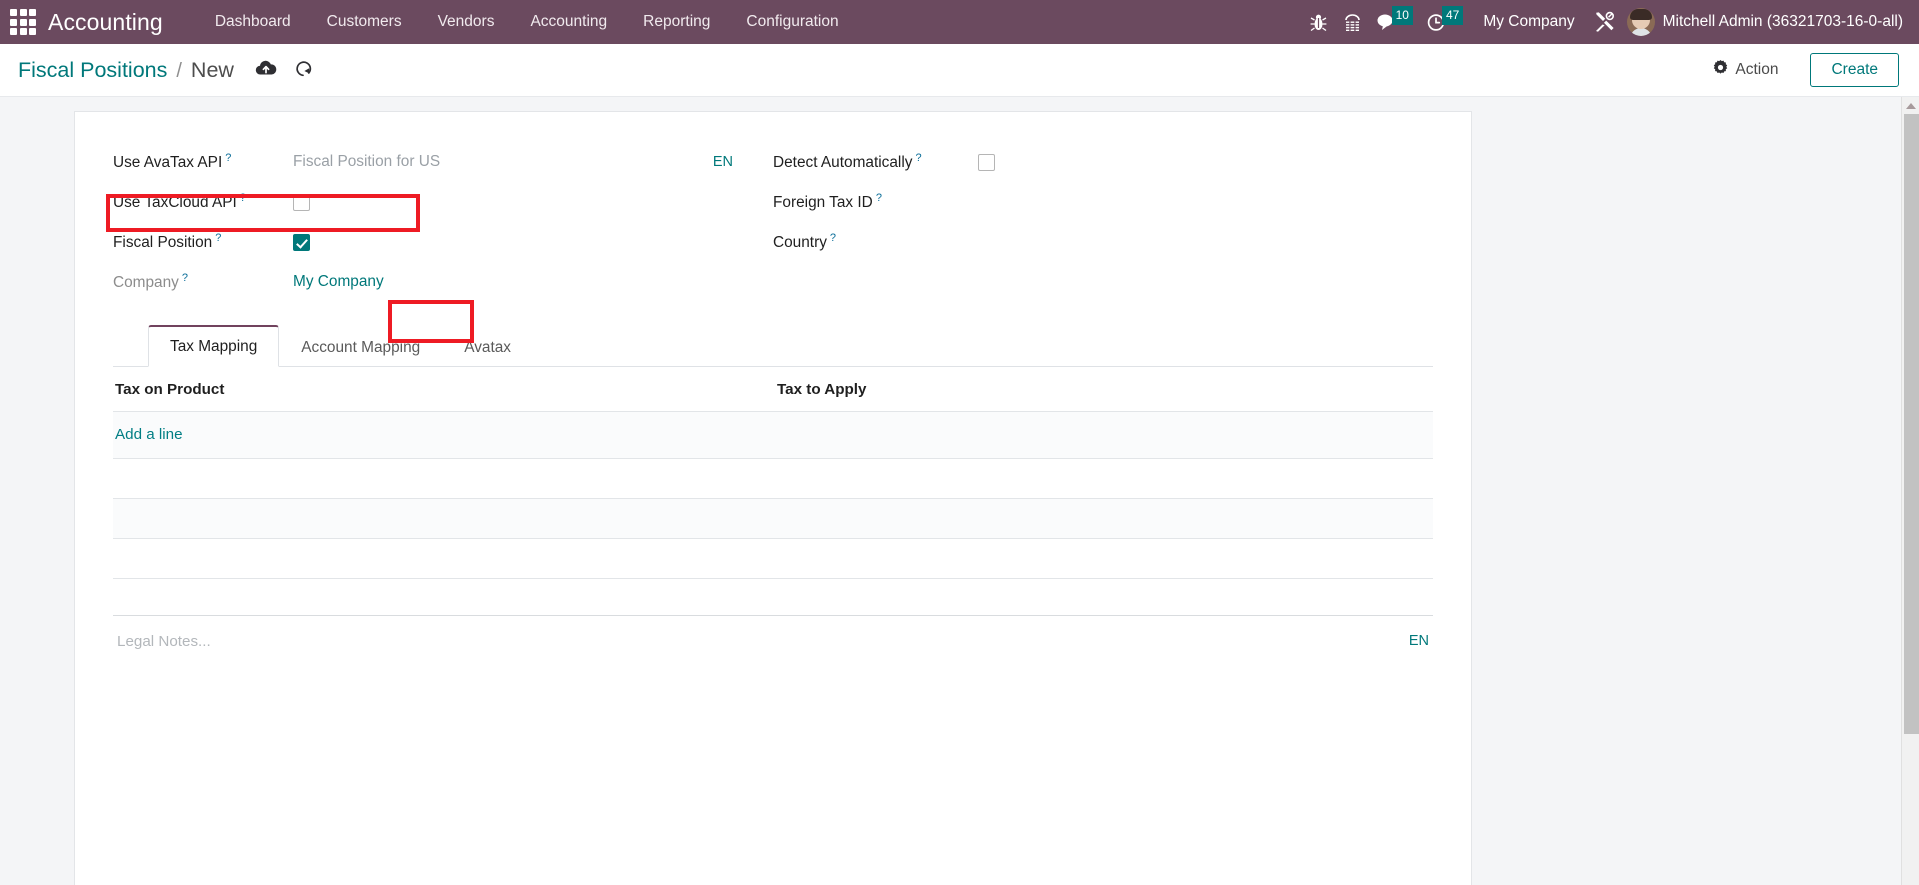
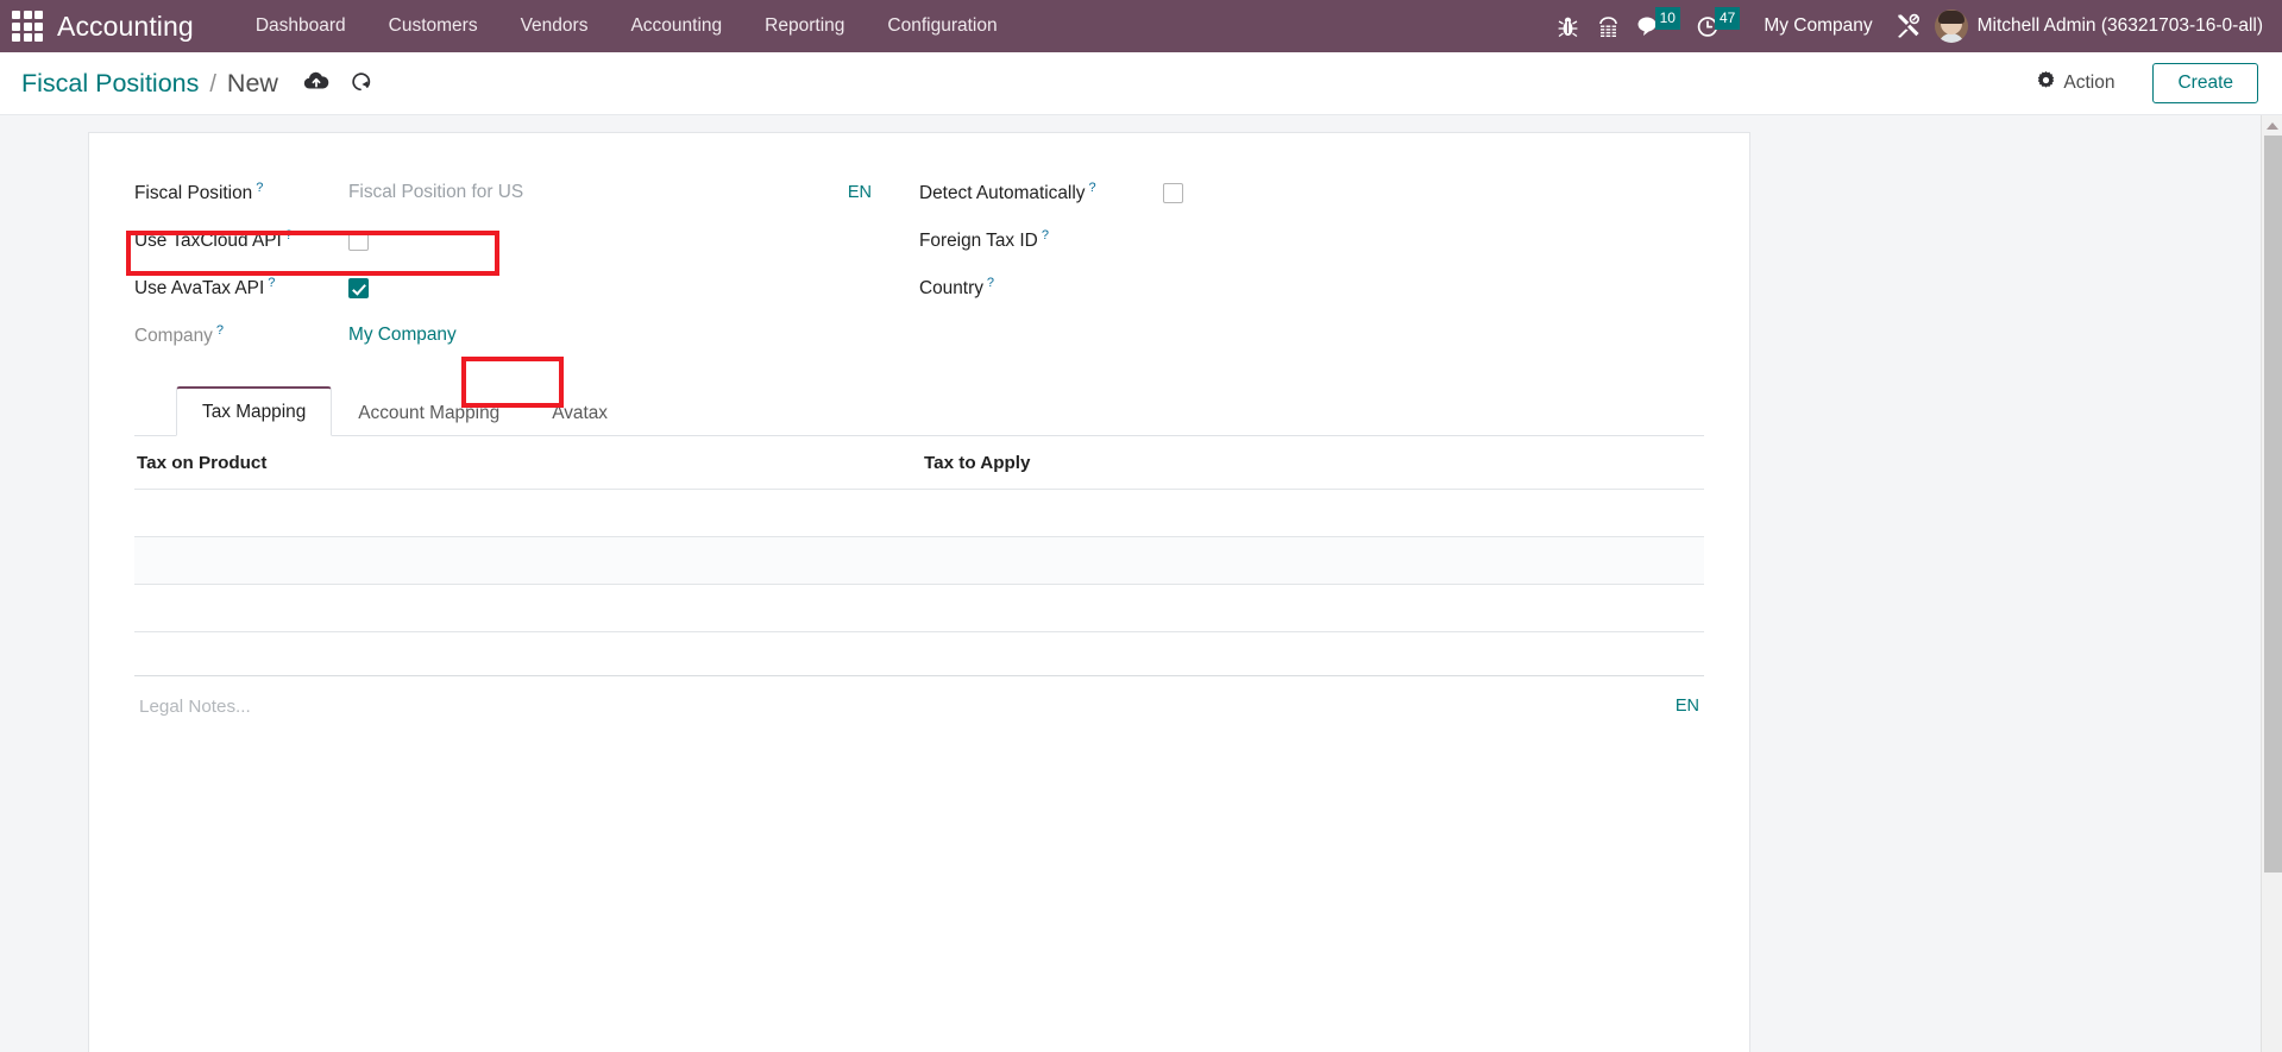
  Accounting
  Dashboard
  Customers
  Vendors
  Accounting
  Reporting
  Configuration
  10
  47
  My Company
  Mitchell Admin (36321703-16-0-all)
  Fiscal Positions
  /
  New
  Action
  Create
- Use AvaTax API ?
+ Fiscal Position ?
  Fiscal Position for US
  EN
  Use TaxCloud API ?
- Fiscal Position ?
+ Use AvaTax API ?
  Company ?
  My Company
  Detect Automatically ?
  Foreign Tax ID ?
  Country ?
  Tax Mapping
  Account Mapping
  Avatax
  Tax on Product	Tax to Apply
- Add a line
  Legal Notes...
  EN
